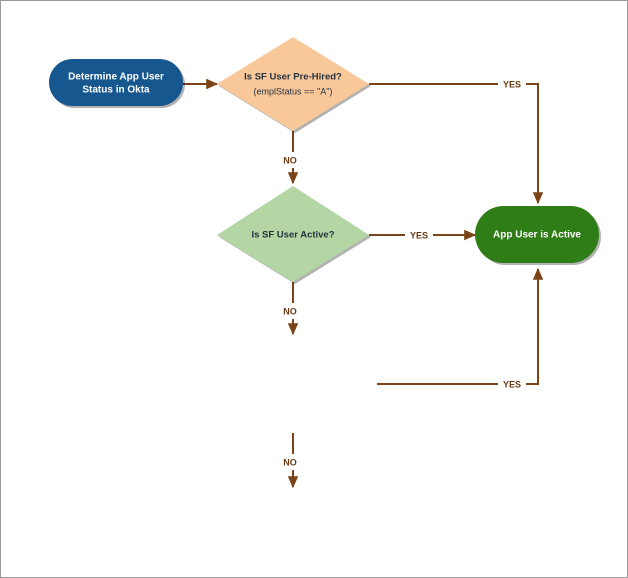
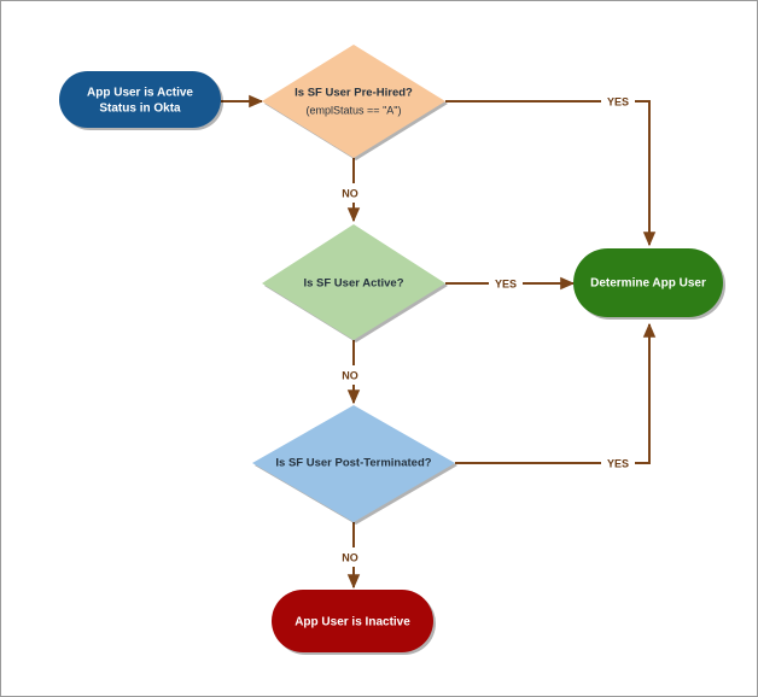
  YES
  NO
  YES
  NO
  YES
  NO
- Determine App User
+ App User is Active
  Status in Okta
  Is SF User Pre-Hired?
  (emplStatus == "A")
  Is SF User Active?
+ Is SF User Post-Terminated?
- App User is Active
+ Determine App User
+ App User is Inactive
